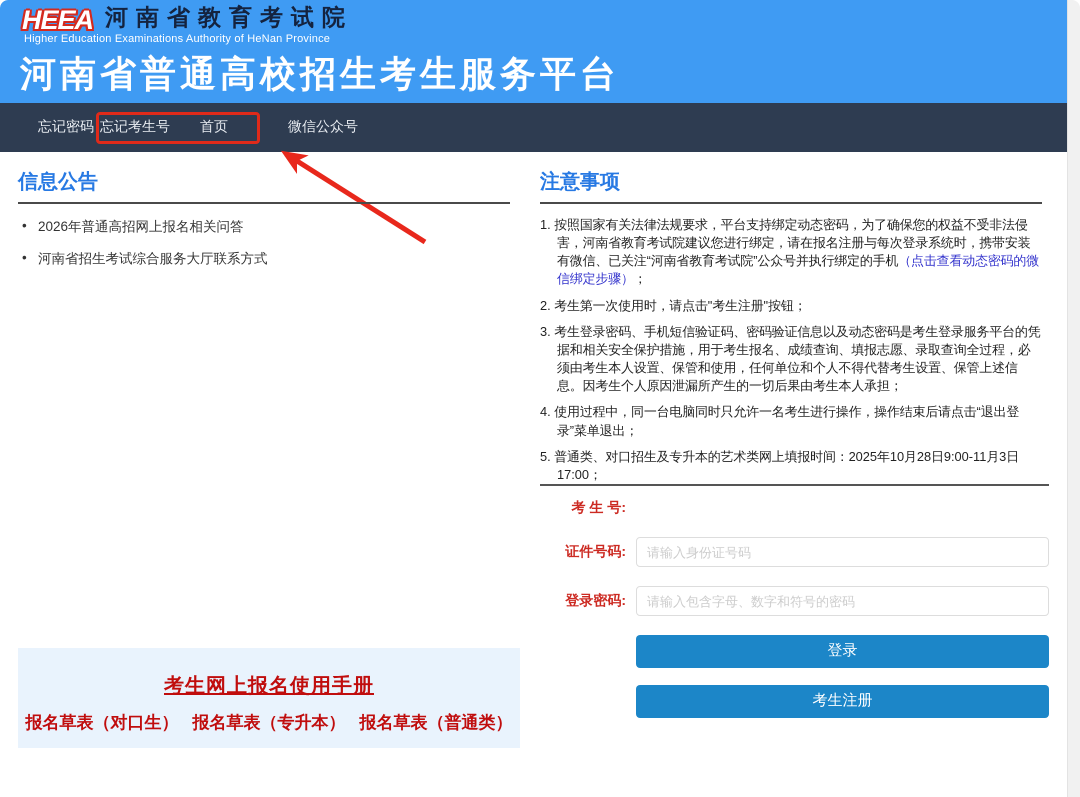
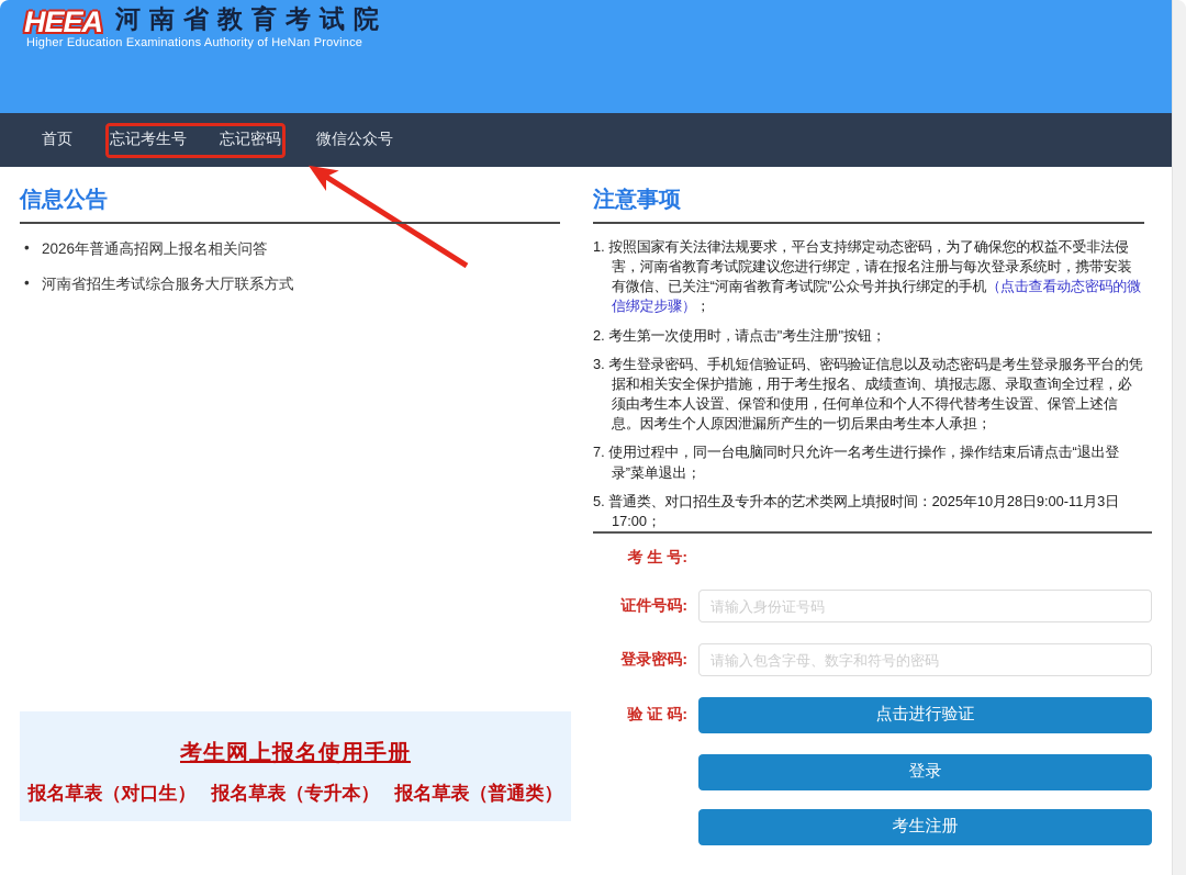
  HEEA
  河南省教育考试院
  Higher Education Examinations Authority of HeNan Province
- 河南省普通高校招生考生服务平台
- 忘记密码
+ 首页
  忘记考生号
- 首页
+ 忘记密码
  微信公众号
  信息公告
  2026年普通高招网上报名相关问答
  河南省招生考试综合服务大厅联系方式
  考生网上报名使用手册
  报名草表（对口生）
  报名草表（专升本）
  报名草表（普通类）
  注意事项
  1. 按照国家有关法律法规要求，平台支持绑定动态密码，为了确保您的权益不受非法侵害，河南省教育考试院建议您进行绑定，请在报名注册与每次登录系统时，携带安装有微信、已关注“河南省教育考试院”公众号并执行绑定的手机（点击查看动态密码的微信绑定步骤）；
  2. 考生第一次使用时，请点击"考生注册"按钮；
  3. 考生登录密码、手机短信验证码、密码验证信息以及动态密码是考生登录服务平台的凭据和相关安全保护措施，用于考生报名、成绩查询、填报志愿、录取查询全过程，必须由考生本人设置、保管和使用，任何单位和个人不得代替考生设置、保管上述信息。因考生个人原因泄漏所产生的一切后果由考生本人承担；
- 4. 使用过程中，同一台电脑同时只允许一名考生进行操作，操作结束后请点击“退出登录”菜单退出；
+ 7. 使用过程中，同一台电脑同时只允许一名考生进行操作，操作结束后请点击“退出登录”菜单退出；
  5. 普通类、对口招生及专升本的艺术类网上填报时间：2025年10月28日9:00-11月3日17:00；
  考 生 号:
  证件号码:
  请输入身份证号码
  登录密码:
  请输入包含字母、数字和符号的密码
+ 验 证 码:
+ 点击进行验证
  登录
  考生注册
